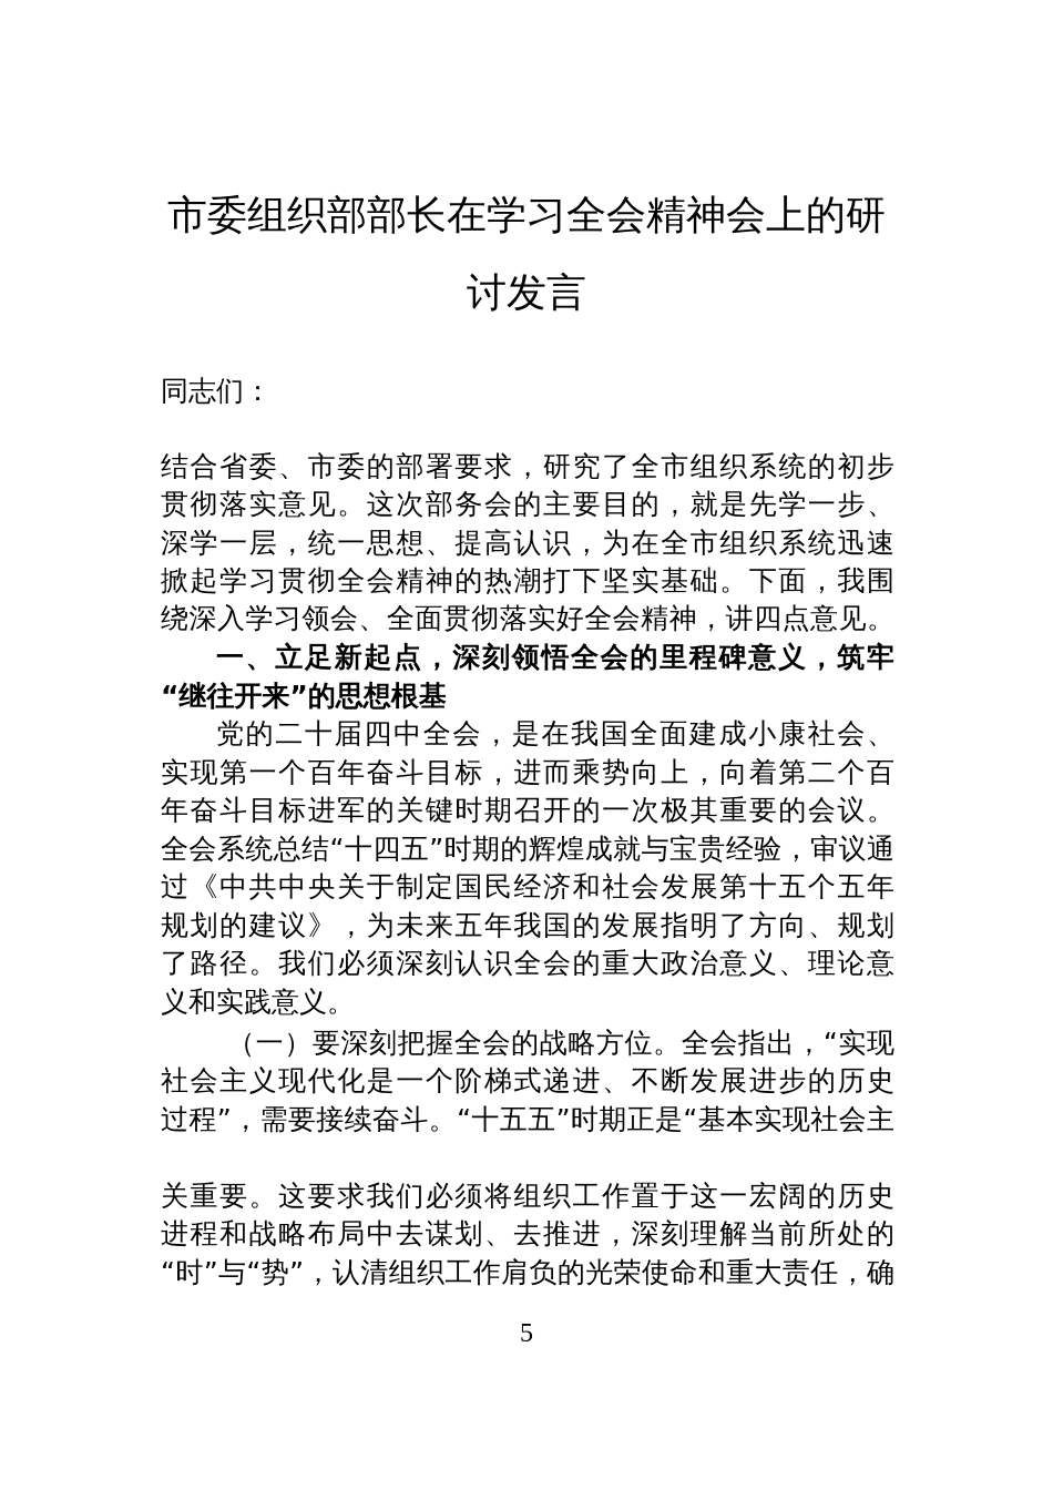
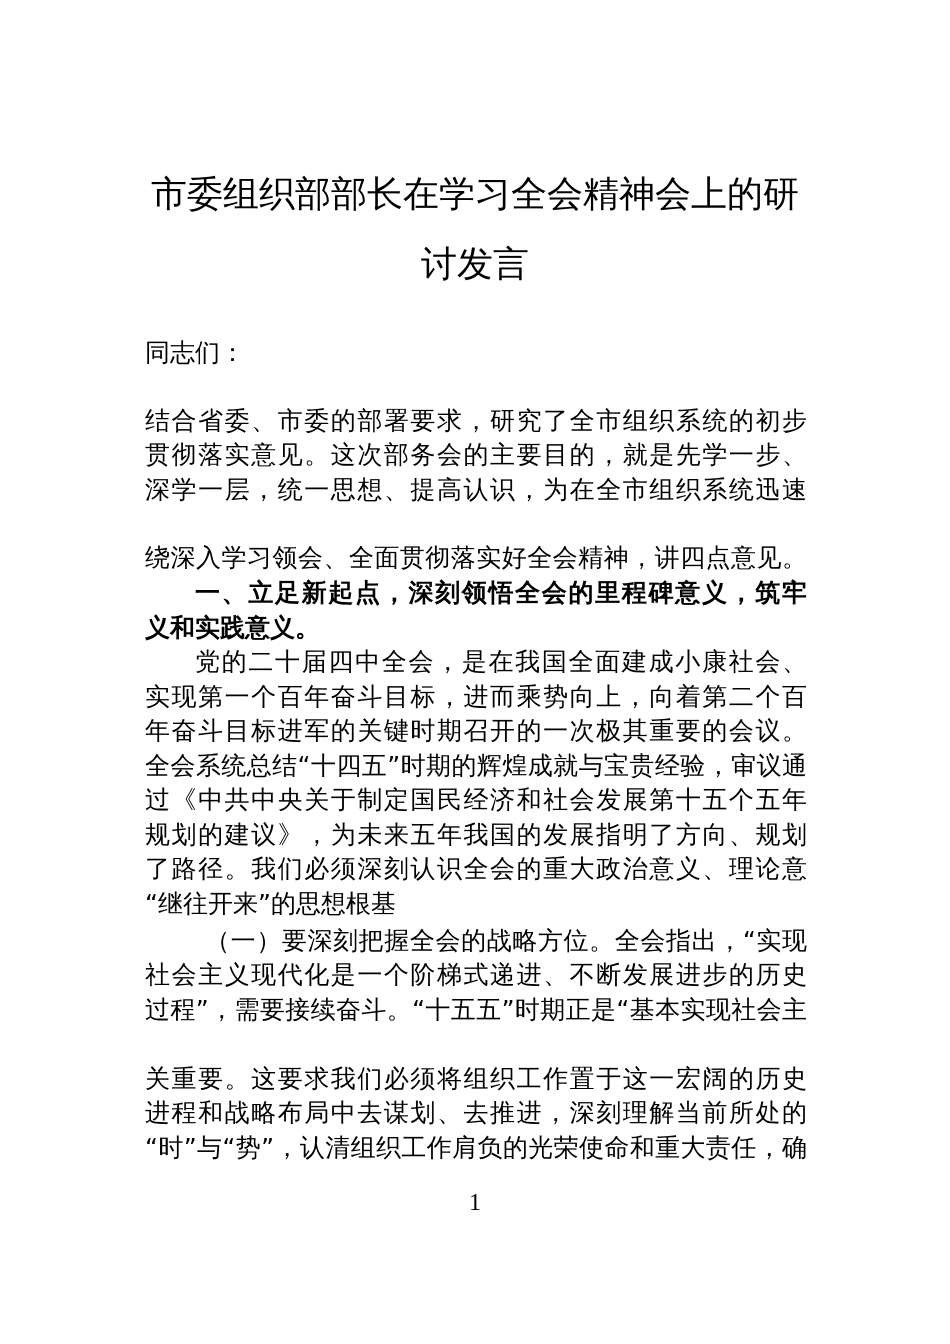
  市委组织部部长在学习全会精神会上的研
  讨发言
  同志们：
  结合省委、市委的部署要求，研究了全市组织系统的初步
  贯彻落实意见。这次部务会的主要目的，就是先学一步、
  深学一层，统一思想、提高认识，为在全市组织系统迅速
- 掀起学习贯彻全会精神的热潮打下坚实基础。下面，我围
  绕深入学习领会、全面贯彻落实好全会精神，讲四点意见。
  一、立足新起点，深刻领悟全会的里程碑意义，筑牢
- “继往开来”的思想根基
+ 义和实践意义。
  党的二十届四中全会，是在我国全面建成小康社会、
  实现第一个百年奋斗目标，进而乘势向上，向着第二个百
  年奋斗目标进军的关键时期召开的一次极其重要的会议。
  全会系统总结“十四五”时期的辉煌成就与宝贵经验，审议通
  过《中共中央关于制定国民经济和社会发展第十五个五年
  规划的建议》，为未来五年我国的发展指明了方向、规划
  了路径。我们必须深刻认识全会的重大政治意义、理论意
- 义和实践意义。
+ “继往开来”的思想根基
  （一）要深刻把握全会的战略方位。全会指出，“实现
  社会主义现代化是一个阶梯式递进、不断发展进步的历史
  过程”，需要接续奋斗。“十五五”时期正是“基本实现社会主
  关重要。这要求我们必须将组织工作置于这一宏阔的历史
  进程和战略布局中去谋划、去推进，深刻理解当前所处的
  “时”与“势”，认清组织工作肩负的光荣使命和重大责任，确
- 5
+ 1
